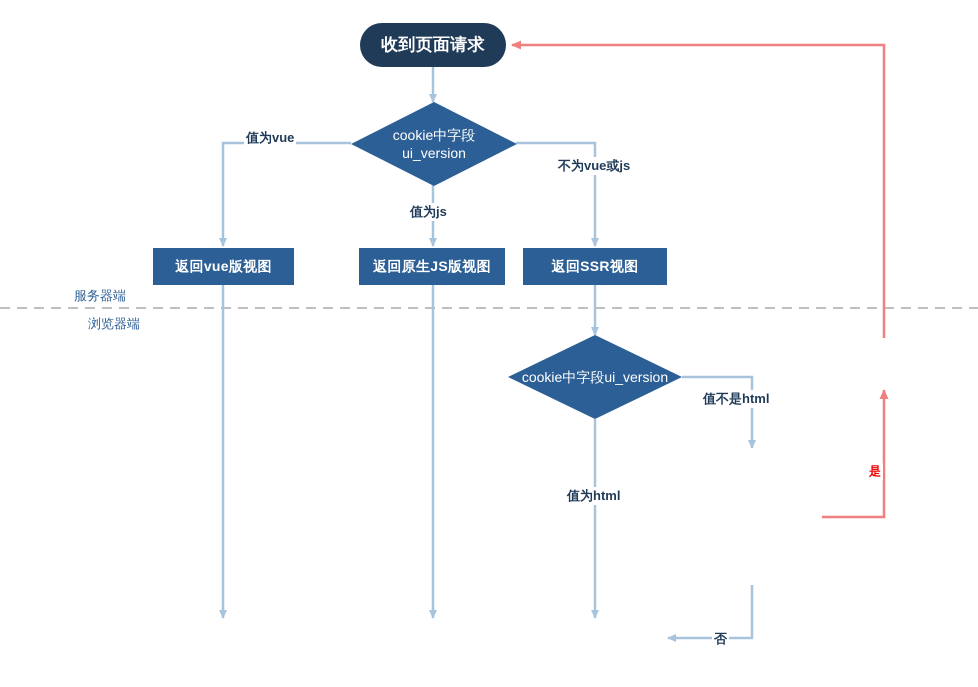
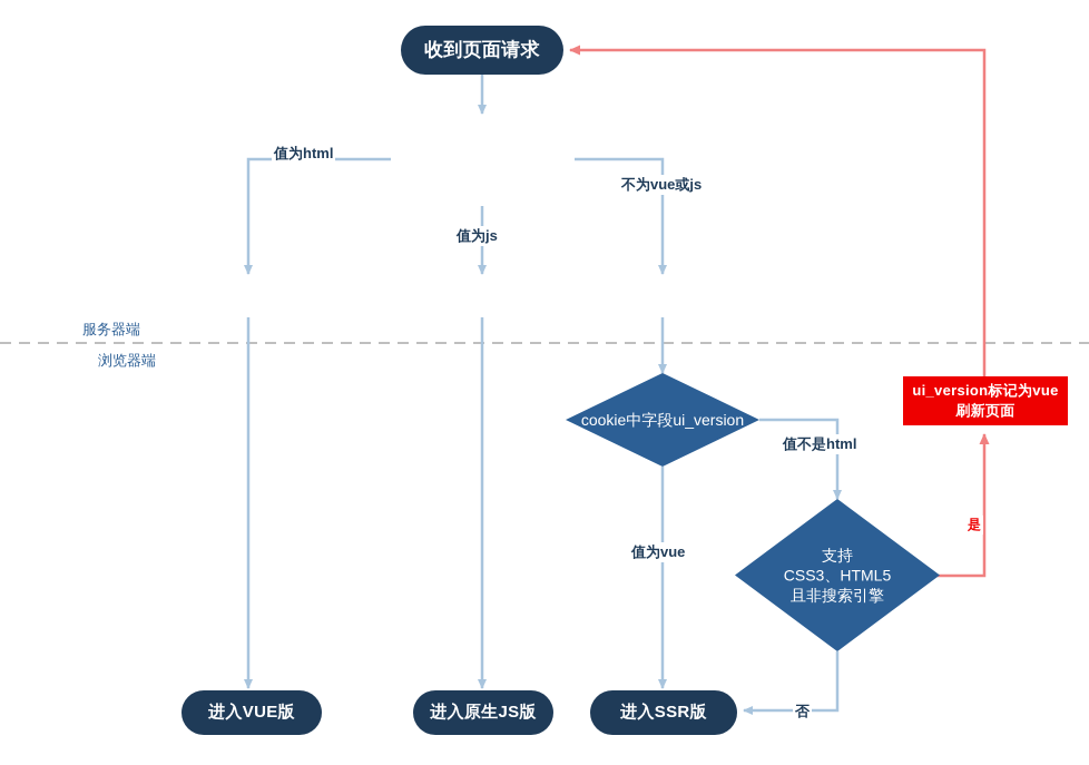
  收到页面请求
- cookie中字段
- ui_version
- 返回vue版视图
- 返回原生JS版视图
- 返回SSR视图
  cookie中字段ui_version
+ 支持
+ CSS3、HTML5
+ 且非搜索引擎
+ ui_version标记为vue
+ 刷新页面
+ 进入VUE版
+ 进入原生JS版
+ 进入SSR版
- 值为vue
+ 值为html
  值为js
  不为vue或js
  值不是html
- 值为html
+ 值为vue
  是
  否
  服务器端
  浏览器端
